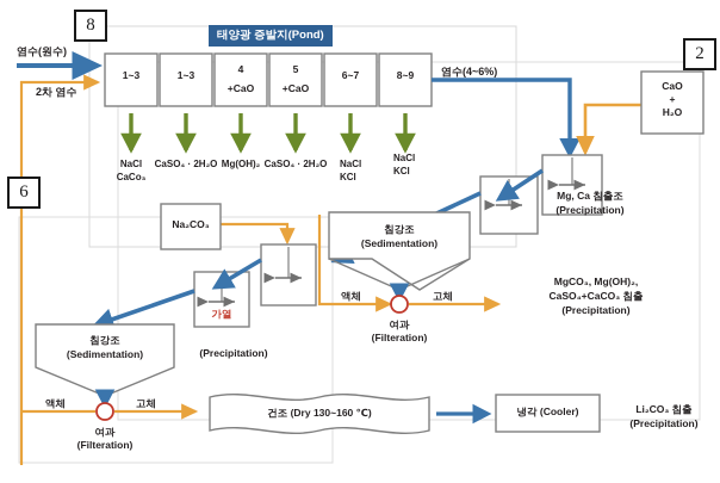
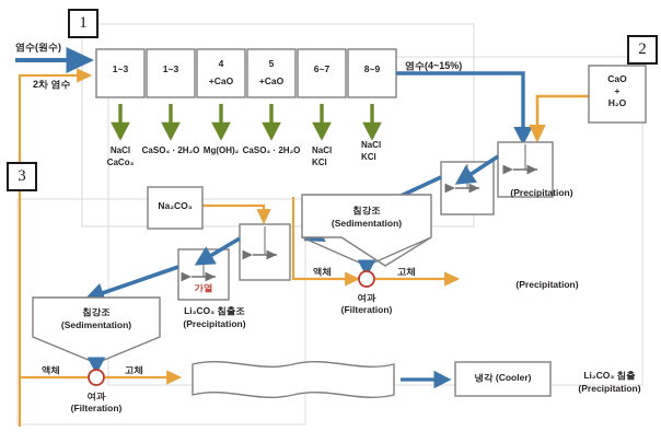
- 태양광 증발지(Pond)
- 8
+ 1
  2
- 6
+ 3
  염수(원수)
  2차 염수
- 염수(4~6%)
+ 염수(4~15%)
  1~3
  1~3
  4
  +CaO
  5
  +CaO
  6~7
  8~9
  NaCl
  CaCo₃
  CaSO₄ · 2H₂O
  Mg(OH)₂
  CaSO₄ · 2H₂O
  NaCl
  KCl
  NaCl
  KCl
  CaO
  +
  H₂O
  Na₂CO₃
- Mg, Ca 침출조
  (Precipitation)
  침강조
  (Sedimentation)
  여과
  (Filteration)
+ Li₂CO₃ 침출조
  (Precipitation)
  침강조
  (Sedimentation)
  여과
  (Filteration)
- 건조 (Dry 130~160 ℃)
  냉각 (Cooler)
  액체
  고체
  액체
  고체
  가열
- MgCO₃, Mg(OH)₂,
- CaSO₄+CaCO₃ 침출
  (Precipitation)
  Li₂CO₃ 침출
  (Precipitation)
